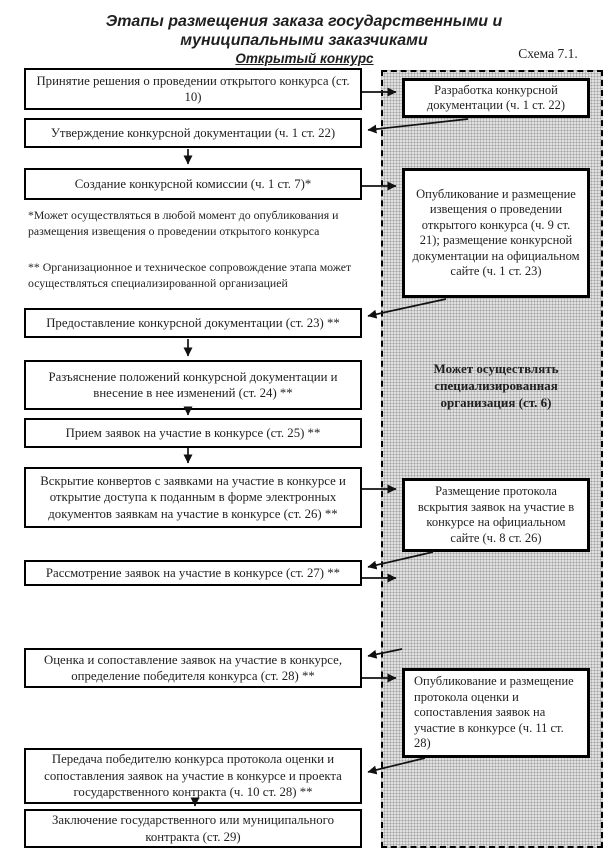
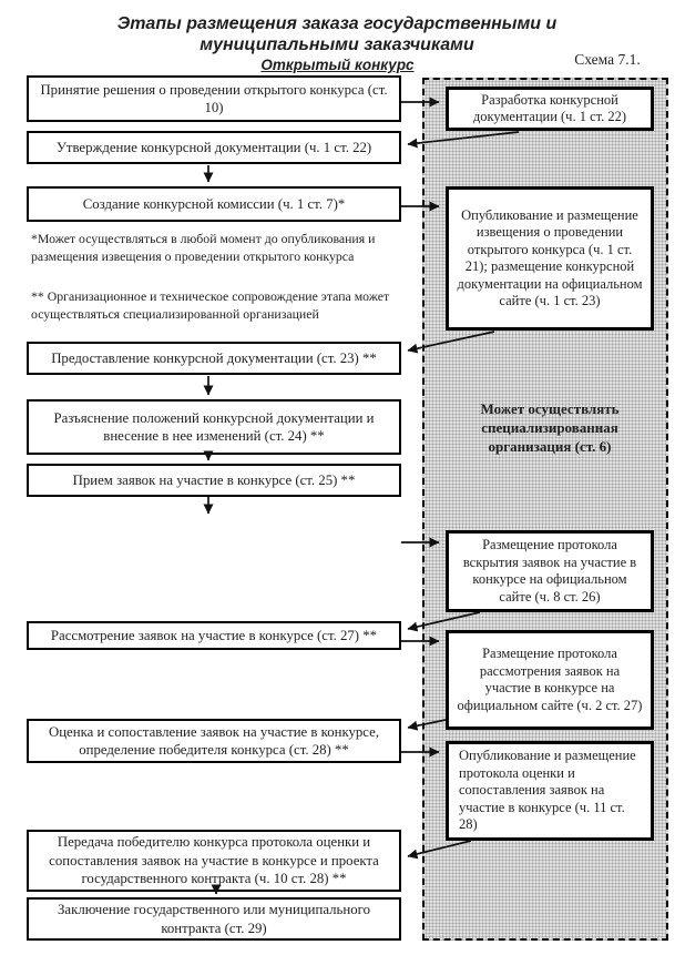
  Этапы размещения заказа государственными и муниципальными заказчиками
  Открытый конкурс
  Схема 7.1.
  Принятие решения о проведении открытого конкурса (ст. 10)
  Утверждение конкурсной документации (ч. 1 ст. 22)
  Создание конкурсной комиссии (ч. 1 ст. 7)*
  Предоставление конкурсной документации (ст. 23) **
  Разъяснение положений конкурсной документации и внесение в нее изменений (ст. 24) **
  Прием заявок на участие в конкурсе (ст. 25) **
- Вскрытие конвертов с заявками на участие в конкурсе и открытие доступа к поданным в форме электронных документов заявкам на участие в конкурсе (ст. 26) **
  Рассмотрение заявок на участие в конкурсе (ст. 27) **
  Оценка и сопоставление заявок на участие в конкурсе, определение победителя конкурса (ст. 28) **
  Передача победителю конкурса протокола оценки и сопоставления заявок на участие в конкурсе и проекта государственного контракта (ч. 10 ст. 28) **
  Заключение государственного или муниципального контракта (ст. 29)
  *Может осуществляться в любой момент до опубликования и размещения извещения о проведении открытого конкурса
  ** Организационное и техническое сопровождение этапа может осуществляться специализированной организацией
  Разработка конкурсной документации (ч. 1 ст. 22)
- Опубликование и размещение извещения о проведении открытого конкурса (ч. 9 ст. 21); размещение конкурсной документации на официальном сайте (ч. 1 ст. 23)
+ Опубликование и размещение извещения о проведении открытого конкурса (ч. 1 ст. 21); размещение конкурсной документации на официальном сайте (ч. 1 ст. 23)
  Размещение протокола вскрытия заявок на участие в конкурсе на официальном сайте (ч. 8 ст. 26)
+ Размещение протокола рассмотрения заявок на участие в конкурсе на официальном сайте (ч. 2 ст. 27)
  Опубликование и размещение протокола оценки и сопоставления заявок на участие в конкурсе (ч. 11 ст. 28)
  Может осуществлять специализированная организация (ст. 6)
